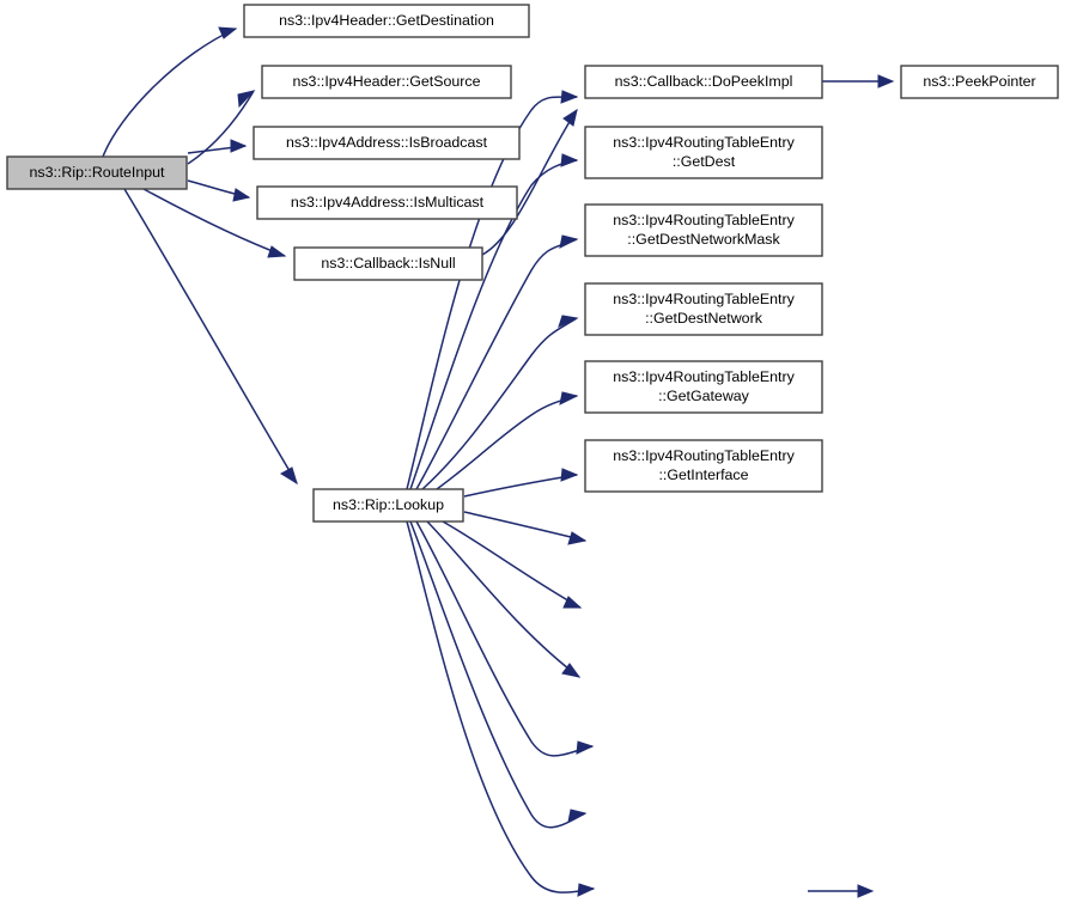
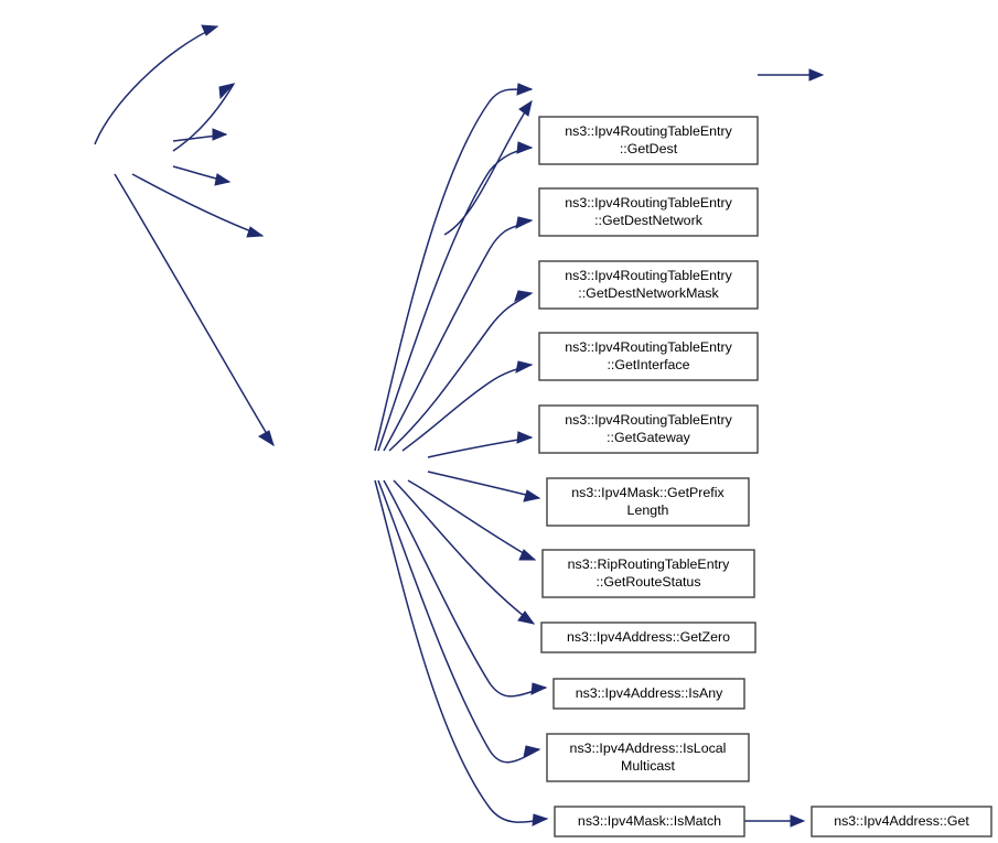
- ns3::Rip::RouteInput
- ns3::Ipv4Header::GetDestination
- ns3::Ipv4Header::GetSource
- ns3::Ipv4Address::IsBroadcast
- ns3::Ipv4Address::IsMulticast
- ns3::Callback::IsNull
- ns3::Rip::Lookup
- ns3::Callback::DoPeekImpl
- ns3::PeekPointer
  ns3::Ipv4RoutingTableEntry
  ::GetDest
  ns3::Ipv4RoutingTableEntry
- ::GetDestNetworkMask
+ ::GetDestNetwork
  ns3::Ipv4RoutingTableEntry
- ::GetDestNetwork
+ ::GetDestNetworkMask
  ns3::Ipv4RoutingTableEntry
- ::GetGateway
+ ::GetInterface
  ns3::Ipv4RoutingTableEntry
- ::GetInterface
+ ::GetGateway
+ ns3::Ipv4Mask::GetPrefix
+ Length
+ ns3::RipRoutingTableEntry
+ ::GetRouteStatus
+ ns3::Ipv4Address::GetZero
+ ns3::Ipv4Address::IsAny
+ ns3::Ipv4Address::IsLocal
+ Multicast
+ ns3::Ipv4Mask::IsMatch
+ ns3::Ipv4Address::Get
